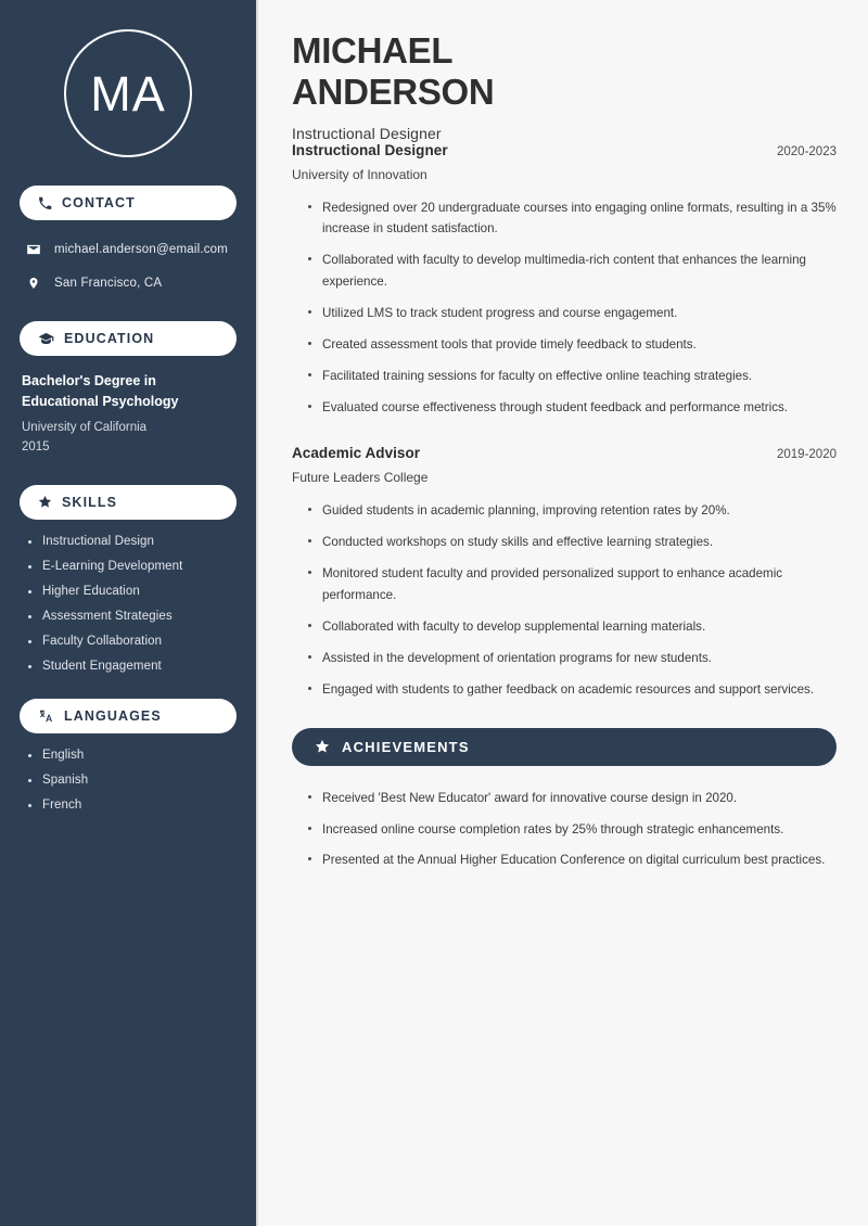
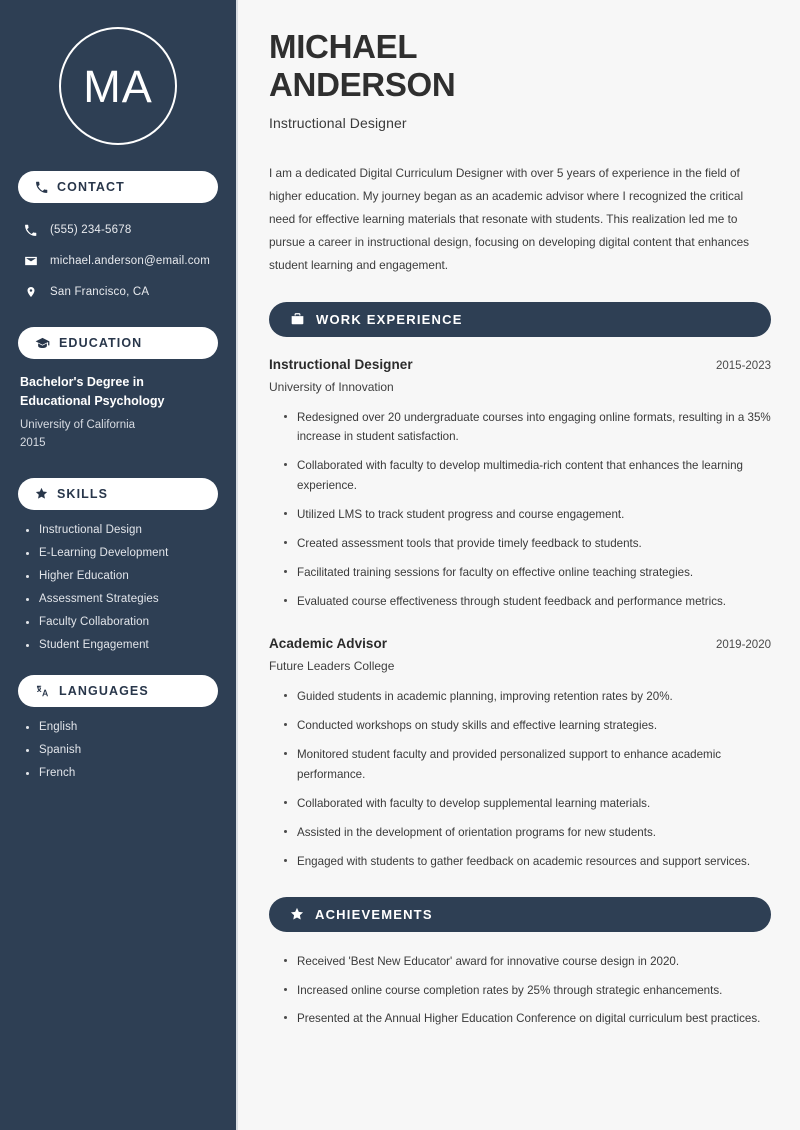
  MA
  CONTACT
+ (555) 234-5678
  michael.anderson@email.com
  San Francisco, CA
  EDUCATION
  Bachelor's Degree in Educational Psychology
  University of California
  2015
  SKILLS
  Instructional Design
  E-Learning Development
  Higher Education
  Assessment Strategies
  Faculty Collaboration
  Student Engagement
  LANGUAGES
  English
  Spanish
  French
  MICHAEL
  ANDERSON
  Instructional Designer
+ I am a dedicated Digital Curriculum Designer with over 5 years of experience in the field of higher education. My journey began as an academic advisor where I recognized the critical need for effective learning materials that resonate with students. This realization led me to pursue a career in instructional design, focusing on developing digital content that enhances student learning and engagement.
+ WORK EXPERIENCE
  Instructional Designer
- 2020-2023
+ 2015-2023
  University of Innovation
  Redesigned over 20 undergraduate courses into engaging online formats, resulting in a 35% increase in student satisfaction.
  Collaborated with faculty to develop multimedia-rich content that enhances the learning experience.
  Utilized LMS to track student progress and course engagement.
  Created assessment tools that provide timely feedback to students.
  Facilitated training sessions for faculty on effective online teaching strategies.
  Evaluated course effectiveness through student feedback and performance metrics.
  Academic Advisor
  2019-2020
  Future Leaders College
  Guided students in academic planning, improving retention rates by 20%.
  Conducted workshops on study skills and effective learning strategies.
  Monitored student faculty and provided personalized support to enhance academic performance.
  Collaborated with faculty to develop supplemental learning materials.
  Assisted in the development of orientation programs for new students.
  Engaged with students to gather feedback on academic resources and support services.
  ACHIEVEMENTS
  Received 'Best New Educator' award for innovative course design in 2020.
  Increased online course completion rates by 25% through strategic enhancements.
  Presented at the Annual Higher Education Conference on digital curriculum best practices.
